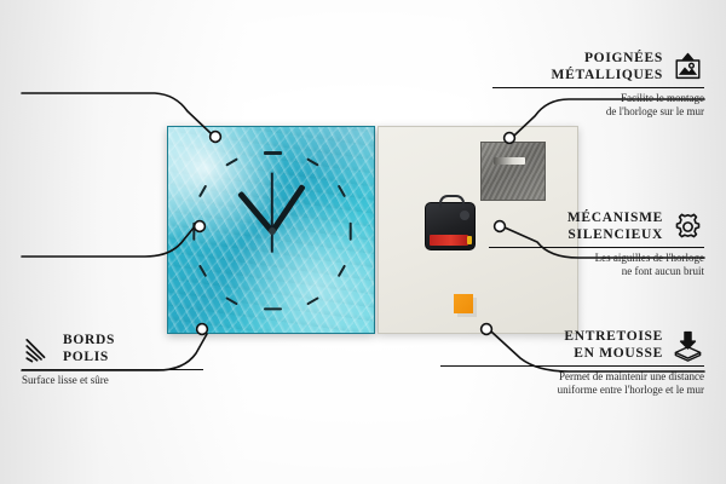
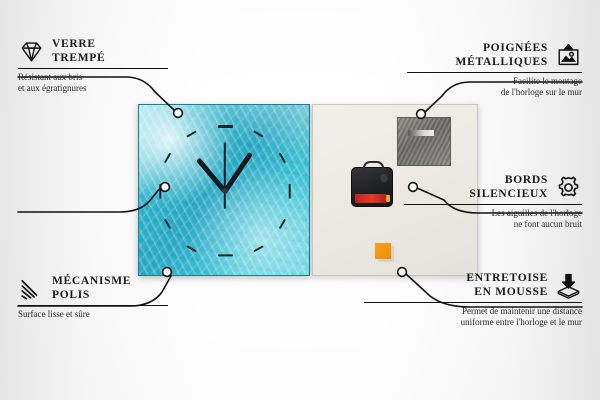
+ VERRE
+ TREMPÉ
+ Résistant aux bris
+ et aux égratignures
- BORDS
+ MÉCANISME
  POLIS
  Surface lisse et sûre
  POIGNÉES
  MÉTALLIQUES
  Facilite le montage
  de l'horloge sur le mur
- MÉCANISME
+ BORDS
  SILENCIEUX
  Les aiguilles de l'horloge
  ne font aucun bruit
  ENTRETOISE
  EN MOUSSE
  Permet de maintenir une distance
  uniforme entre l'horloge et le mur
